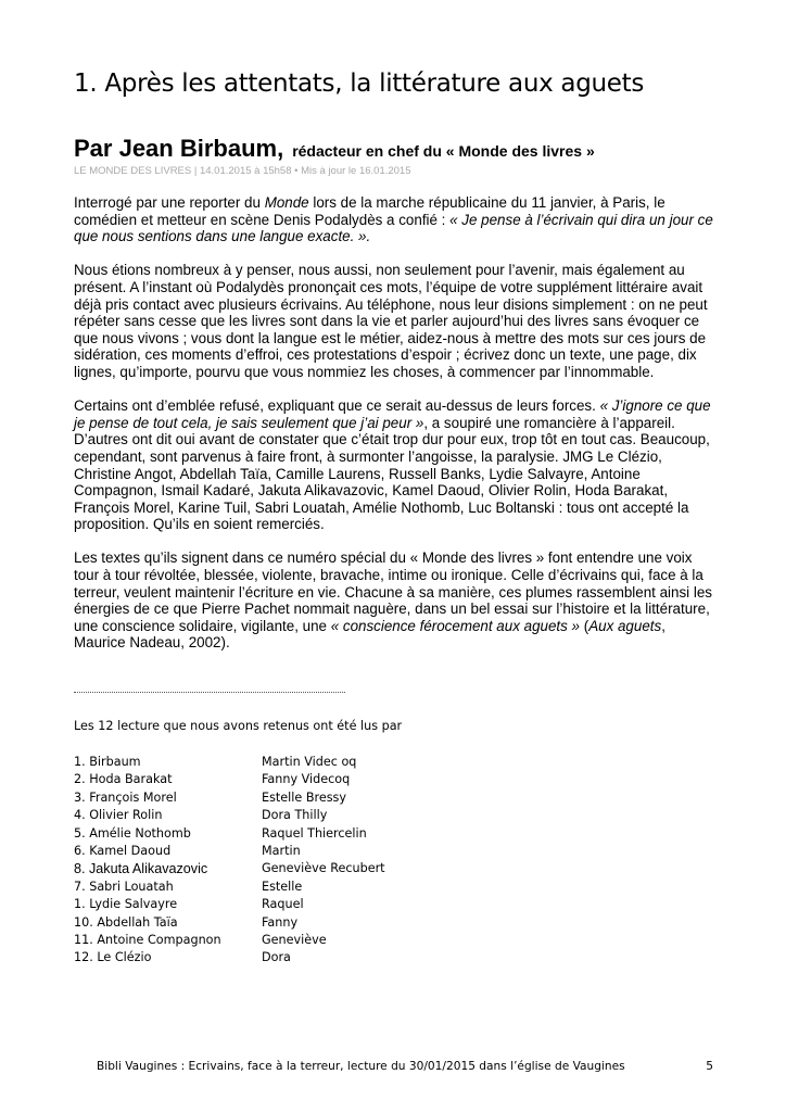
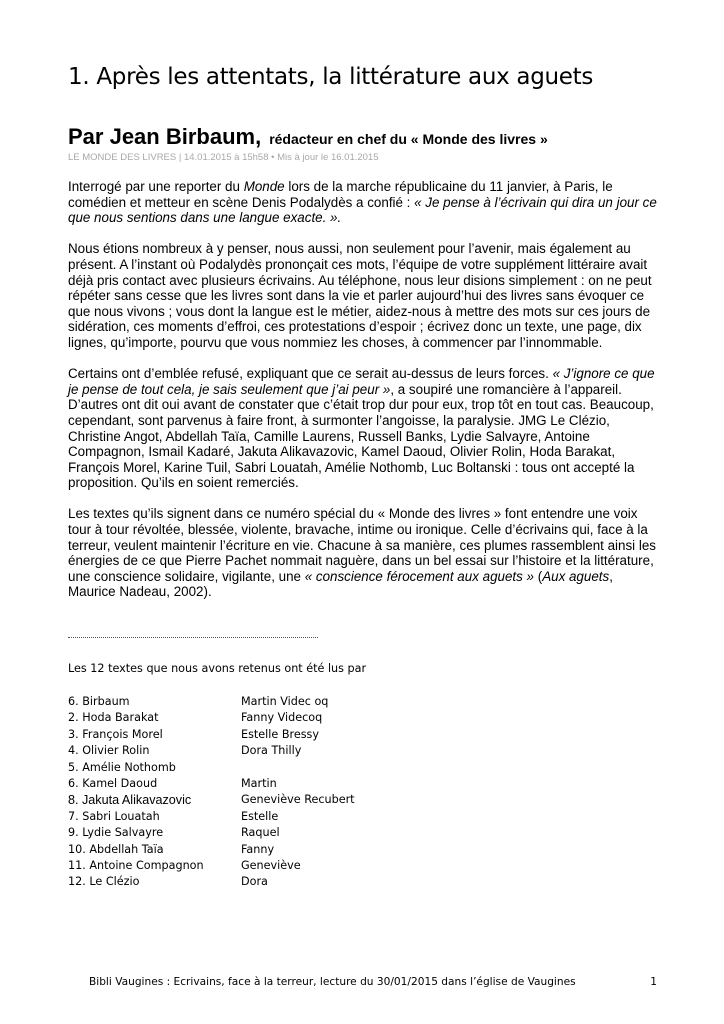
  1. Après les attentats, la littérature aux aguets
  Par Jean Birbaum, rédacteur en chef du « Monde des livres »
  LE MONDE DES LIVRES | 14.01.2015 à 15h58 • Mis à jour le 16.01.2015
  Interrogé par une reporter du Monde lors de la marche républicaine du 11 janvier, à Paris, le comédien et metteur en scène Denis Podalydès a confié : « Je pense à l’écrivain qui dira un jour ce que nous sentions dans une langue exacte. ».
  Nous étions nombreux à y penser, nous aussi, non seulement pour l’avenir, mais également au présent. A l’instant où Podalydès prononçait ces mots, l’équipe de votre supplément littéraire avait déjà pris contact avec plusieurs écrivains. Au téléphone, nous leur disions simplement : on ne peut répéter sans cesse que les livres sont dans la vie et parler aujourd’hui des livres sans évoquer ce que nous vivons ; vous dont la langue est le métier, aidez-nous à mettre des mots sur ces jours de sidération, ces moments d’effroi, ces protestations d’espoir ; écrivez donc un texte, une page, dix lignes, qu’importe, pourvu que vous nommiez les choses, à commencer par l’innommable.
  Certains ont d’emblée refusé, expliquant que ce serait au-dessus de leurs forces. « J’ignore ce que je pense de tout cela, je sais seulement que j’ai peur », a soupiré une romancière à l’appareil. D’autres ont dit oui avant de constater que c’était trop dur pour eux, trop tôt en tout cas. Beaucoup, cependant, sont parvenus à faire front, à surmonter l’angoisse, la paralysie. JMG Le Clézio, Christine Angot, Abdellah Taïa, Camille Laurens, Russell Banks, Lydie Salvayre, Antoine Compagnon, Ismail Kadaré, Jakuta Alikavazovic, Kamel Daoud, Olivier Rolin, Hoda Barakat, François Morel, Karine Tuil, Sabri Louatah, Amélie Nothomb, Luc Boltanski : tous ont accepté la proposition. Qu’ils en soient remerciés.
  Les textes qu’ils signent dans ce numéro spécial du « Monde des livres » font entendre une voix tour à tour révoltée, blessée, violente, bravache, intime ou ironique. Celle d’écrivains qui, face à la terreur, veulent maintenir l’écriture en vie. Chacune à sa manière, ces plumes rassemblent ainsi les énergies de ce que Pierre Pachet nommait naguère, dans un bel essai sur l’histoire et la littérature, une conscience solidaire, vigilante, une « conscience férocement aux aguets » (Aux aguets, Maurice Nadeau, 2002).
- Les 12 lecture que nous avons retenus ont été lus par
+ Les 12 textes que nous avons retenus ont été lus par
- 1. Birbaum
+ 6. Birbaum
  Martin Videc oq
  2. Hoda Barakat
  Fanny Videcoq
  3. François Morel
  Estelle Bressy
  4. Olivier Rolin
  Dora Thilly
  5. Amélie Nothomb
- Raquel Thiercelin
  6. Kamel Daoud
  Martin
  8. Jakuta Alikavazovic
  Geneviève Recubert
  7. Sabri Louatah
  Estelle
- 1. Lydie Salvayre
+ 9. Lydie Salvayre
  Raquel
  10. Abdellah Taïa
  Fanny
  11. Antoine Compagnon
  Geneviève
  12. Le Clézio
  Dora
  Bibli Vaugines : Ecrivains, face à la terreur, lecture du 30/01/2015 dans l’église de Vaugines
- 5
+ 1
